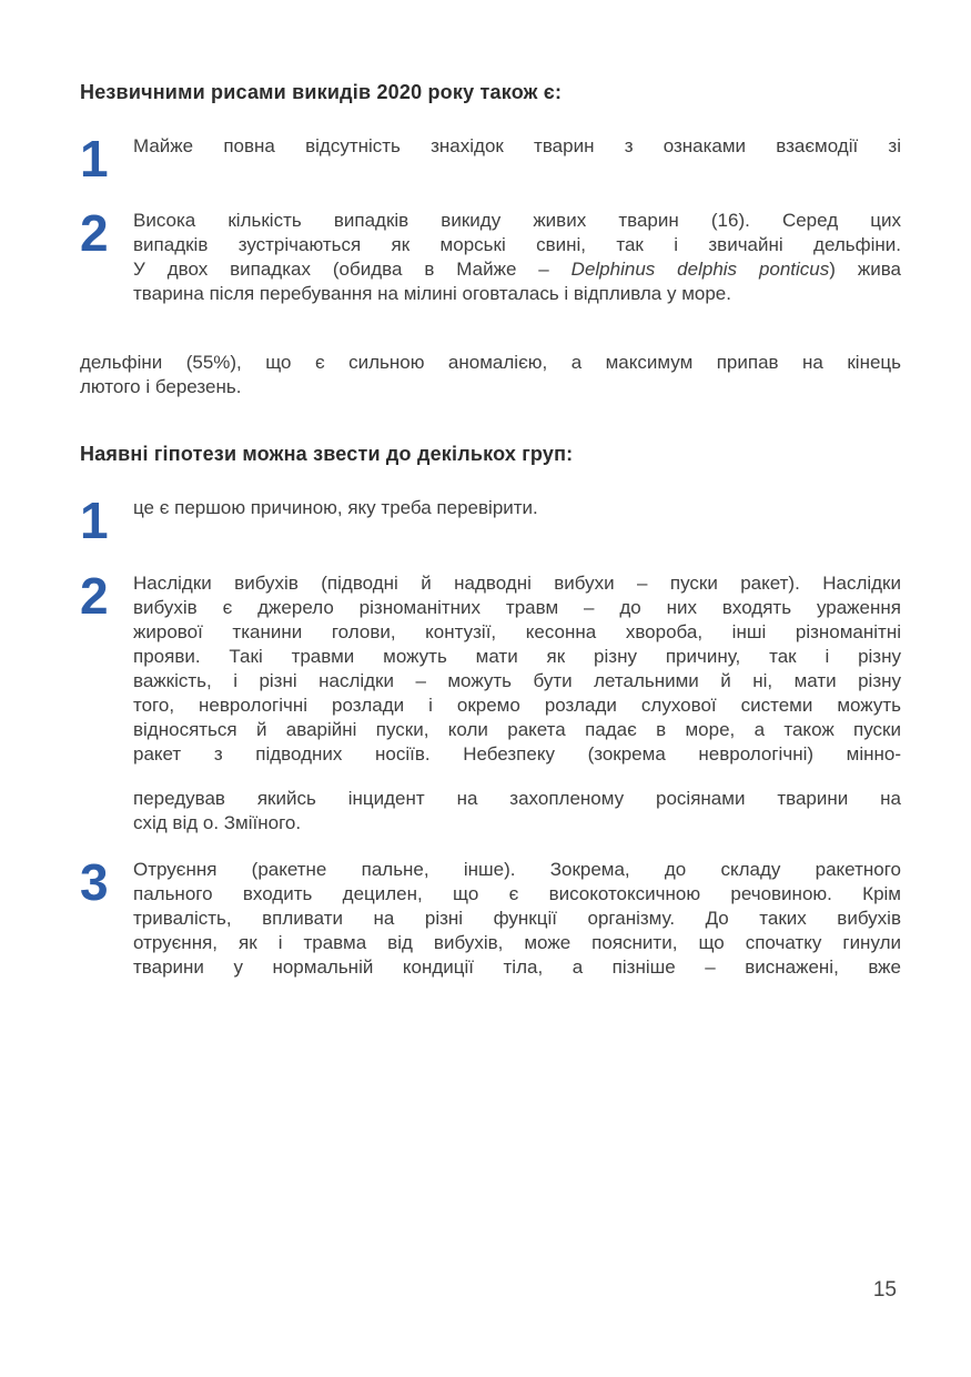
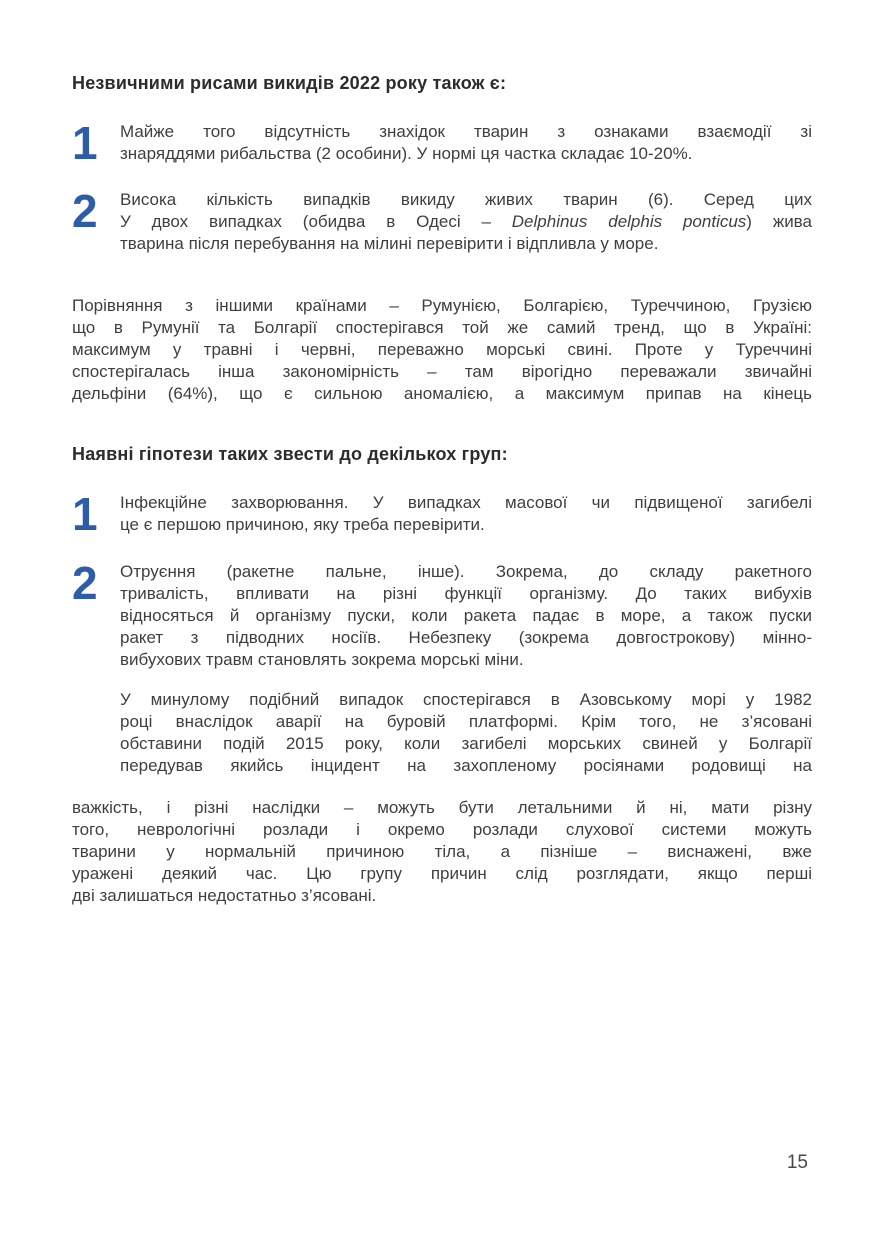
- Незвичними рисами викидів 2020 року також є:
+ Незвичними рисами викидів 2022 року також є:
  1
- Майже повна відсутність знахідок тварин з ознаками взаємодії зі
+ Майже того відсутність знахідок тварин з ознаками взаємодії зі
+ знаряддями рибальства (2 особини). У нормі ця частка складає 10-20%.
  2
- Висока кількість випадків викиду живих тварин (16). Серед цих
+ Висока кількість випадків викиду живих тварин (6). Серед цих
- випадків зустрічаються як морські свині, так і звичайні дельфіни.
- У двох випадках (обидва в Майже – Delphinus delphis ponticus) жива
+ У двох випадках (обидва в Одесі – Delphinus delphis ponticus) жива
- тварина після перебування на мілині оговталась і відпливла у море.
+ тварина після перебування на мілині перевірити і відпливла у море.
+ Порівняння з іншими країнами – Румунією, Болгарією, Туреччиною, Грузією
+ що в Румунії та Болгарії спостерігався той же самий тренд, що в Україні:
+ максимум у травні і червні, переважно морські свині. Проте у Туреччині
+ спостерігалась інша закономірність – там вірогідно переважали звичайні
- дельфіни (55%), що є сильною аномалією, а максимум припав на кінець
+ дельфіни (64%), що є сильною аномалією, а максимум припав на кінець
- лютого і березень.
- Наявні гіпотези можна звести до декількох груп:
+ Наявні гіпотези таких звести до декількох груп:
  1
+ Інфекційне захворювання. У випадках масової чи підвищеної загибелі
  це є першою причиною, яку треба перевірити.
  2
- Наслідки вибухів (підводні й надводні вибухи – пуски ракет). Наслідки
- вибухів є джерело різноманітних травм – до них входять ураження
- жирової тканини голови, контузії, кесонна хвороба, інші різноманітні
- прояви. Такі травми можуть мати як різну причину, так і різну
- важкість, і різні наслідки – можуть бути летальними й ні, мати різну
+ Отруєння (ракетне пальне, інше). Зокрема, до складу ракетного
- того, неврологічні розлади і окремо розлади слухової системи можуть
+ тривалість, впливати на різні функції організму. До таких вибухів
- відносяться й аварійні пуски, коли ракета падає в море, а також пуски
+ відносяться й організму пуски, коли ракета падає в море, а також пуски
- ракет з підводних носіїв. Небезпеку (зокрема неврологічні) мінно-
+ ракет з підводних носіїв. Небезпеку (зокрема довгострокову) мінно-
+ вибухових травм становлять зокрема морські міни.
+ У минулому подібний випадок спостерігався в Азовському морі у 1982
+ році внаслідок аварії на буровій платформі. Крім того, не з’ясовані
+ обставини подій 2015 року, коли загибелі морських свиней у Болгарії
- передував якийсь інцидент на захопленому росіянами тварини на
+ передував якийсь інцидент на захопленому росіянами родовищі на
- схід від о. Зміїного.
- 3
- Отруєння (ракетне пальне, інше). Зокрема, до складу ракетного
+ важкість, і різні наслідки – можуть бути летальними й ні, мати різну
- пального входить децилен, що є високотоксичною речовиною. Крім
- тривалість, впливати на різні функції організму. До таких вибухів
+ того, неврологічні розлади і окремо розлади слухової системи можуть
- отруєння, як і травма від вибухів, може пояснити, що спочатку гинули
- тварини у нормальній кондиції тіла, а пізніше – виснажені, вже
+ тварини у нормальній причиною тіла, а пізніше – виснажені, вже
+ уражені деякий час. Цю групу причин слід розглядати, якщо перші
+ дві залишаться недостатньо з’ясовані.
  15
